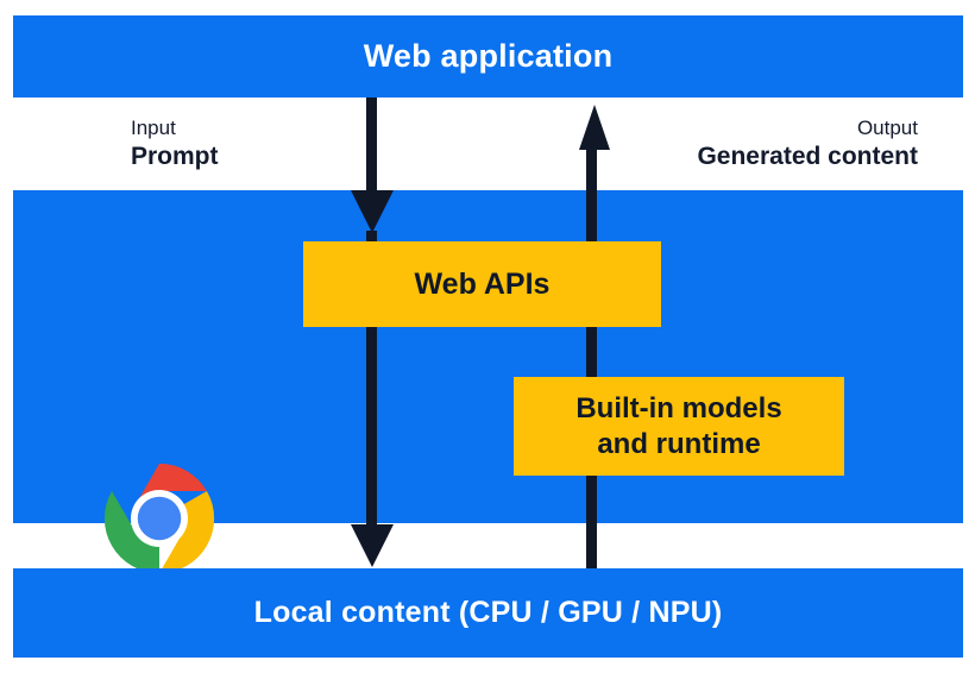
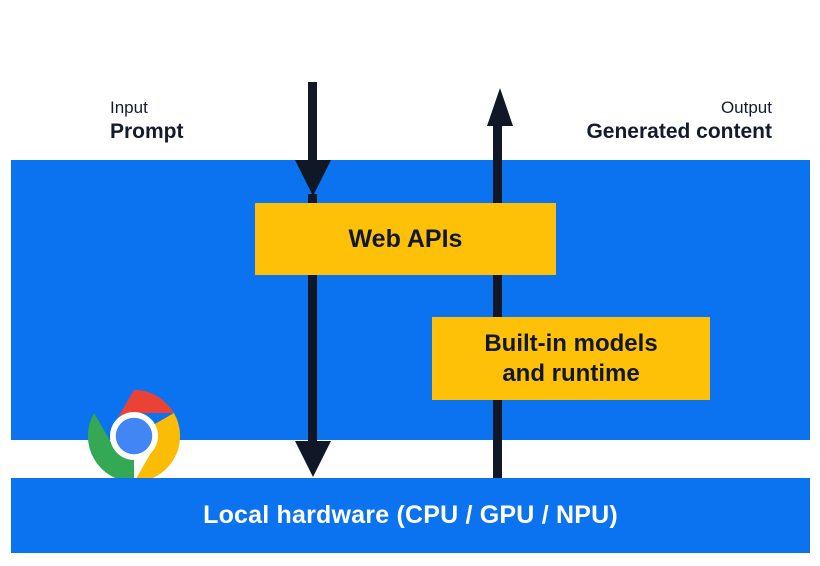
- Web application
  Input
  Prompt
  Output
  Generated content
  Web APIs
  Built-in models
  and runtime
- Local content (CPU / GPU / NPU)
+ Local hardware (CPU / GPU / NPU)
